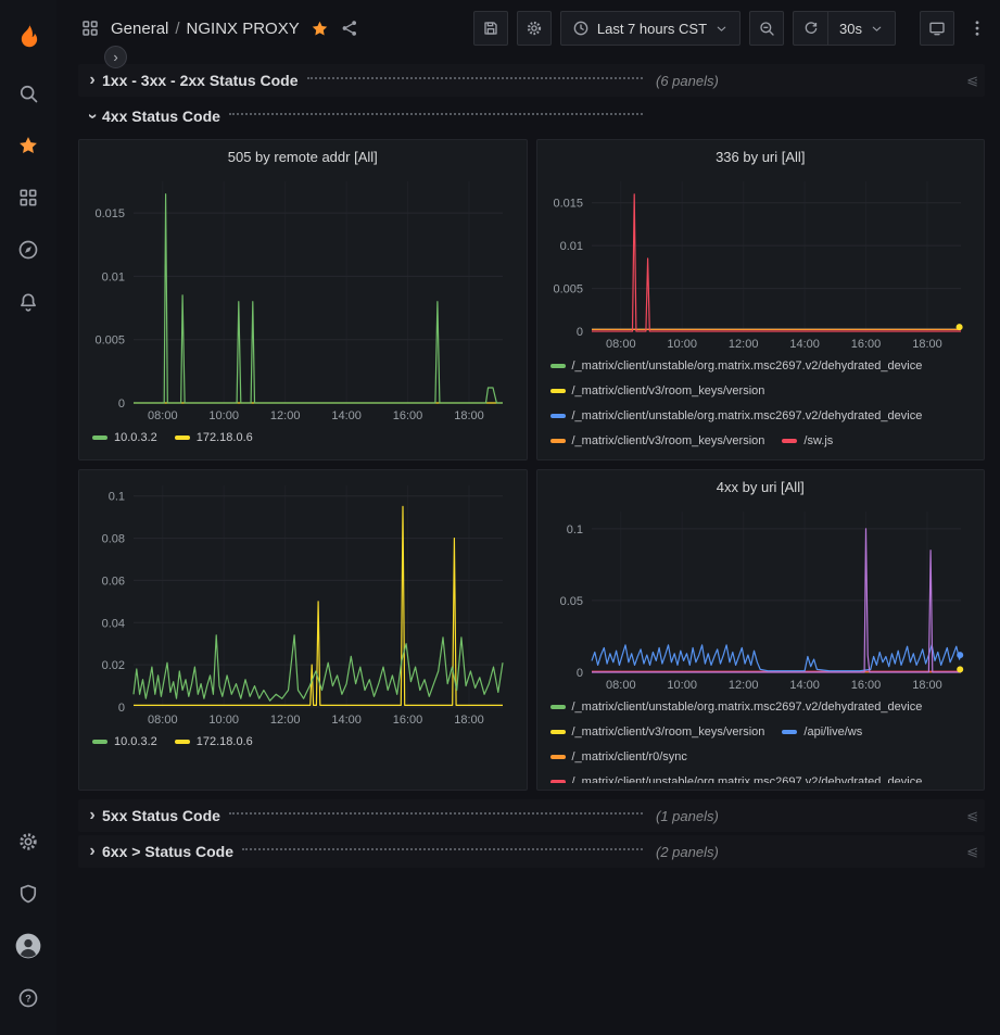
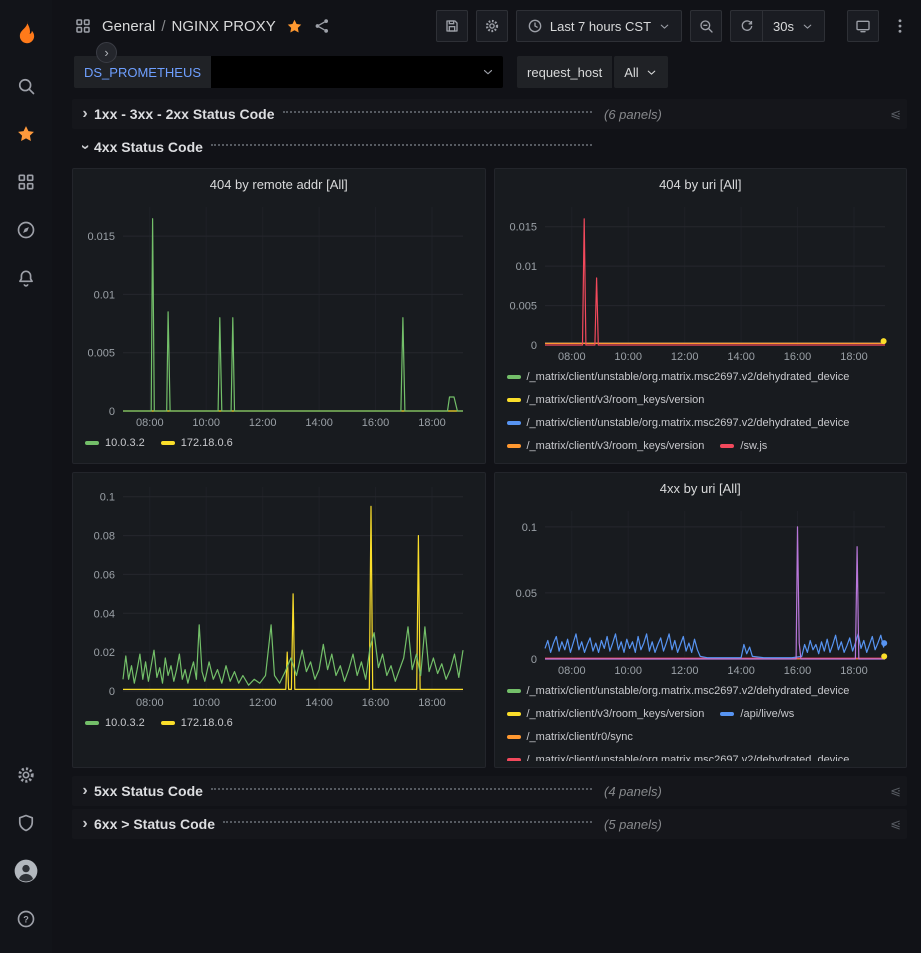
  ?
  ›
  General
  /
  NGINX PROXY
  Last 7 hours CST
  30s
+ DS_PROMETHEUS
+ request_host
+ All
  ›
  1xx - 3xx - 2xx Status Code
  (6 panels)
  ⩿
  4xx Status Code
- 505 by remote addr [All]
+ 404 by remote addr [All]
  0
  0.005
  0.01
  0.015
  08:00
  10:00
  12:00
  14:00
  16:00
  18:00
  10.0.3.2 172.18.0.6
- 336 by uri [All]
+ 404 by uri [All]
  0
  0.005
  0.01
  0.015
  08:00
  10:00
  12:00
  14:00
  16:00
  18:00
  /_matrix/client/unstable/org.matrix.msc2697.v2/dehydrated_device/_matrix/client/v3/room_keys/version/_matrix/client/unstable/org.matrix.msc2697.v2/dehydrated_device/_matrix/client/v3/room_keys/version /sw.js
  0
  0.02
  0.04
  0.06
  0.08
  0.1
  08:00
  10:00
  12:00
  14:00
  16:00
  18:00
  10.0.3.2 172.18.0.6
  4xx by uri [All]
  0
  0.05
  0.1
  08:00
  10:00
  12:00
  14:00
  16:00
  18:00
  /_matrix/client/unstable/org.matrix.msc2697.v2/dehydrated_device/_matrix/client/v3/room_keys/version /api/live/ws/_matrix/client/r0/sync/_matrix/client/unstable/org.matrix.msc2697.v2/dehydrated_device
  ›
  5xx Status Code
- (1 panels)
+ (4 panels)
  ⩿
  ›
  6xx > Status Code
- (2 panels)
+ (5 panels)
  ⩿
